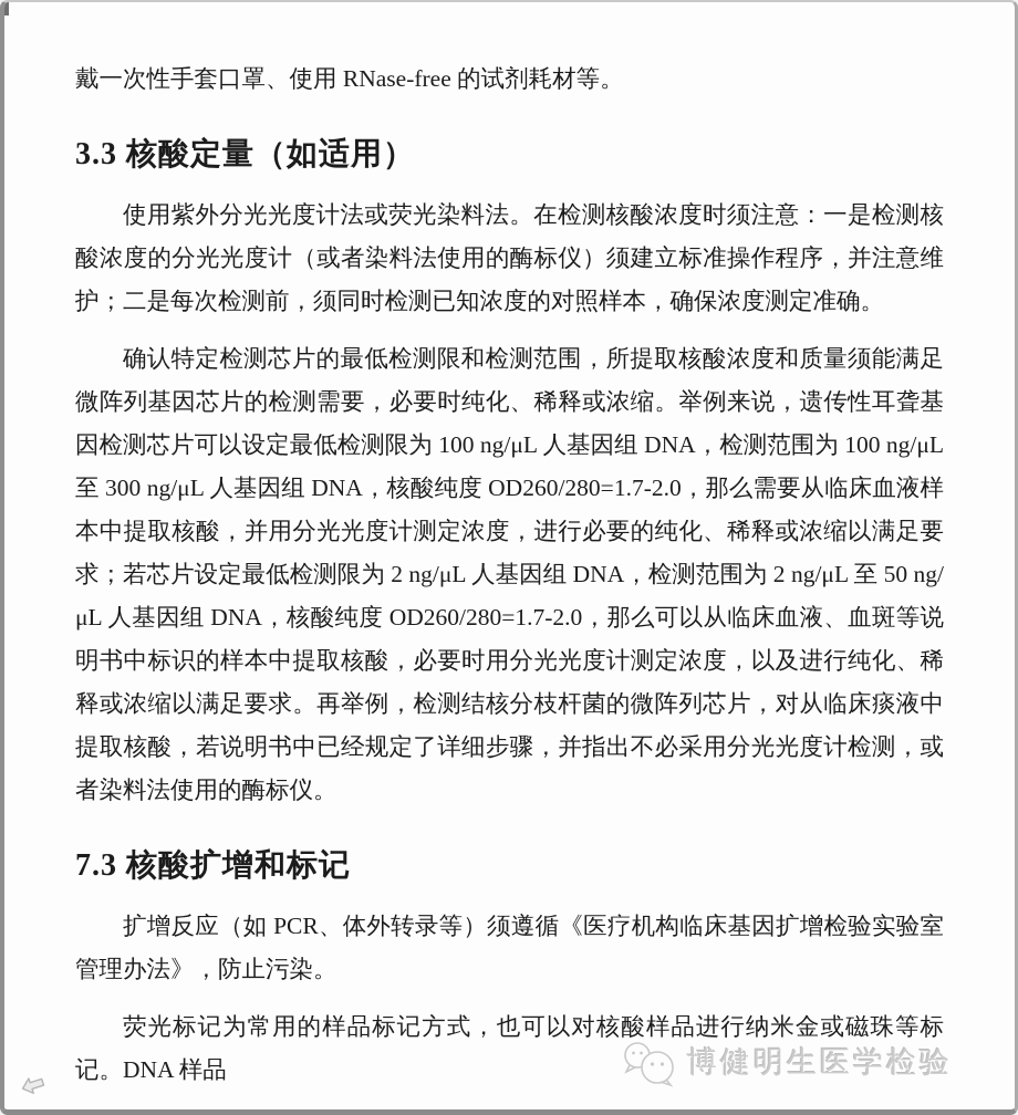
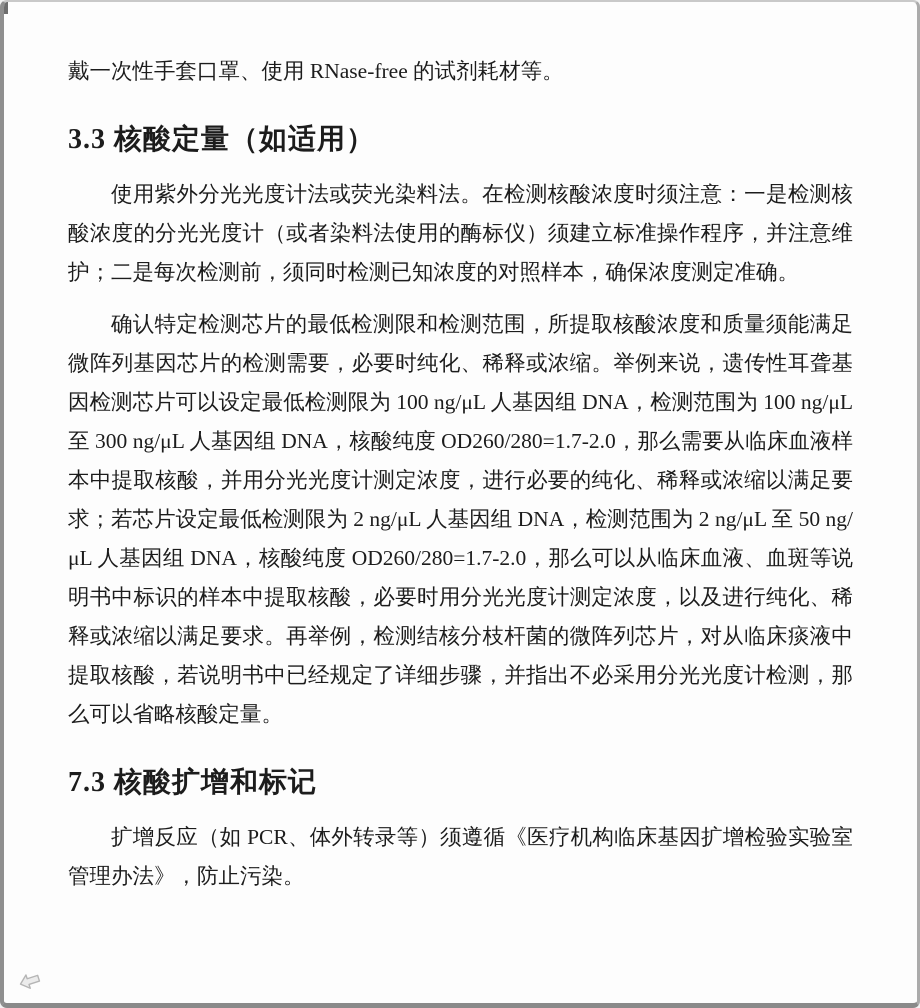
  戴一次性手套口罩、使用 RNase-free 的试剂耗材等。
  3.3 核酸定量（如适用）
  使用紫外分光光度计法或荧光染料法。在检测核酸浓度时须注意：一是检测核酸浓度的分光光度计（或者染料法使用的酶标仪）须建立标准操作程序，并注意维护；二是每次检测前，须同时检测已知浓度的对照样本，确保浓度测定准确。
- 确认特定检测芯片的最低检测限和检测范围，所提取核酸浓度和质量须能满足微阵列基因芯片的检测需要，必要时纯化、稀释或浓缩。举例来说，遗传性耳聋基因检测芯片可以设定最低检测限为 100 ng/μL 人基因组 DNA，检测范围为 100 ng/μL 至 300 ng/μL 人基因组 DNA，核酸纯度 OD260/280=1.7-2.0，那么需要从临床血液样本中提取核酸，并用分光光度计测定浓度，进行必要的纯化、稀释或浓缩以满足要求；若芯片设定最低检测限为 2 ng/μL 人基因组 DNA，检测范围为 2 ng/μL 至 50 ng/μL 人基因组 DNA，核酸纯度 OD260/280=1.7-2.0，那么可以从临床血液、血斑等说明书中标识的样本中提取核酸，必要时用分光光度计测定浓度，以及进行纯化、稀释或浓缩以满足要求。再举例，检测结核分枝杆菌的微阵列芯片，对从临床痰液中提取核酸，若说明书中已经规定了详细步骤，并指出不必采用分光光度计检测，或者染料法使用的酶标仪。
+ 确认特定检测芯片的最低检测限和检测范围，所提取核酸浓度和质量须能满足微阵列基因芯片的检测需要，必要时纯化、稀释或浓缩。举例来说，遗传性耳聋基因检测芯片可以设定最低检测限为 100 ng/μL 人基因组 DNA，检测范围为 100 ng/μL 至 300 ng/μL 人基因组 DNA，核酸纯度 OD260/280=1.7-2.0，那么需要从临床血液样本中提取核酸，并用分光光度计测定浓度，进行必要的纯化、稀释或浓缩以满足要求；若芯片设定最低检测限为 2 ng/μL 人基因组 DNA，检测范围为 2 ng/μL 至 50 ng/μL 人基因组 DNA，核酸纯度 OD260/280=1.7-2.0，那么可以从临床血液、血斑等说明书中标识的样本中提取核酸，必要时用分光光度计测定浓度，以及进行纯化、稀释或浓缩以满足要求。再举例，检测结核分枝杆菌的微阵列芯片，对从临床痰液中提取核酸，若说明书中已经规定了详细步骤，并指出不必采用分光光度计检测，那么可以省略核酸定量。
  7.3 核酸扩增和标记
  扩增反应（如 PCR、体外转录等）须遵循《医疗机构临床基因扩增检验实验室管理办法》，防止污染。
- 荧光标记为常用的样品标记方式，也可以对核酸样品进行纳米金或磁珠等标记。DNA 样品
- 博健明生医学检验
